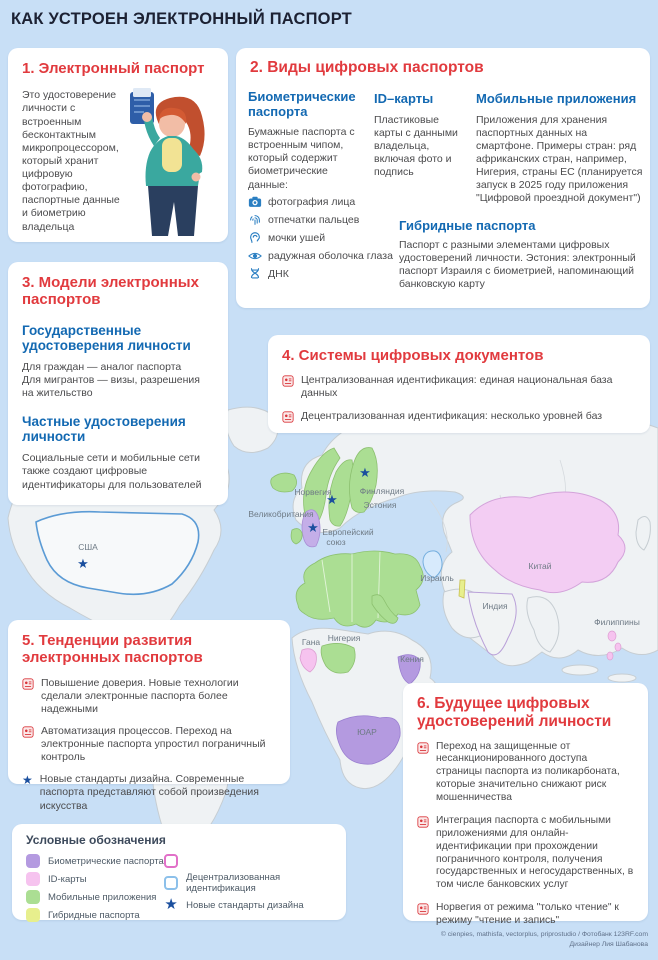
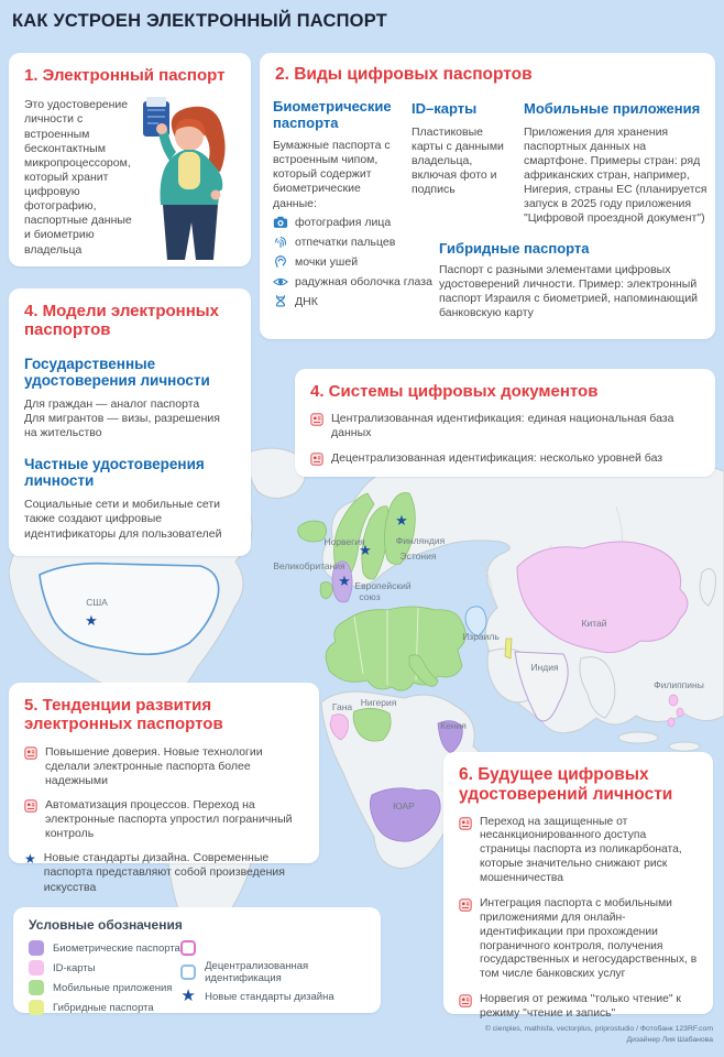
  КАК УСТРОЕН ЭЛЕКТРОННЫЙ ПАСПОРТ
  ★
  ★
  ★
  ★
  США
  Великобритания
  Норвегия
  Финляндия
  Эстония
  Европейский
  союз
  Израиль
  Китай
  Индия
  Филиппины
  Гана
  Нигерия
  Кения
  ЮАР
  1. Электронный паспорт
  Это удостоверение личности с встроенным бесконтактным микропроцессором, который хранит цифровую фотографию, паспортные данные и биометрию владельца
  2. Виды цифровых паспортов
  Биометрические паспорта
  Бумажные паспорта с встроенным чипом, который содержит биометрические данные:
  фотография лица
  отпечатки пальцев
  мочки ушей
  радужная оболочка глаза
  ДНК
  ID–карты
  Пластиковые карты с данными владельца, включая фото и подпись
  Мобильные приложения
  Приложения для хранения паспортных данных на смартфоне. Примеры стран: ряд африканских стран, например, Нигерия, страны ЕС (планируется запуск в 2025 году приложения "Цифровой проездной документ")
  Гибридные паспорта
- Паспорт с разными элементами цифровых удостоверений личности. Эстония: электронный паспорт Израиля с биометрией, напоминающий банковскую карту
+ Паспорт с разными элементами цифровых удостоверений личности. Пример: электронный паспорт Израиля с биометрией, напоминающий банковскую карту
- 3. Модели электронных паспортов
+ 4. Модели электронных паспортов
  Государственные удостоверения личности
  Для граждан — аналог паспорта
  Для мигрантов — визы, разрешения на жительство
  Частные удостоверения личности
  Социальные сети и мобильные сети также создают цифровые идентификаторы для пользователей
  4. Системы цифровых документов
  Централизованная идентификация: единая национальная база данных
  Децентрализованная идентификация: несколько уровней баз
  5. Тенденции развития электронных паспортов
  Повышение доверия. Новые технологии сделали электронные паспорта более надежными
  Автоматизация процессов. Переход на электронные паспорта упростил пограничный контроль
  ★
  Новые стандарты дизайна. Современные паспорта представляют собой произведения искусства
  6. Будущее цифровых удостоверений личности
  Переход на защищенные от несанкционированного доступа страницы паспорта из поликарбоната, которые значительно снижают риск мошенничества
  Интеграция паспорта с мобильными приложениями для онлайн-идентификации при прохождении пограничного контроля, получения государственных и негосударственных, в том числе банковских услуг
  Норвегия от режима "только чтение" к режиму "чтение и запись"
  Условные обозначения
  Биометрические паспорта
  ID-карты
  Мобильные приложения
  Гибридные паспорта
  Децентрализованная идентификация
  ★
  Новые стандарты дизайна
